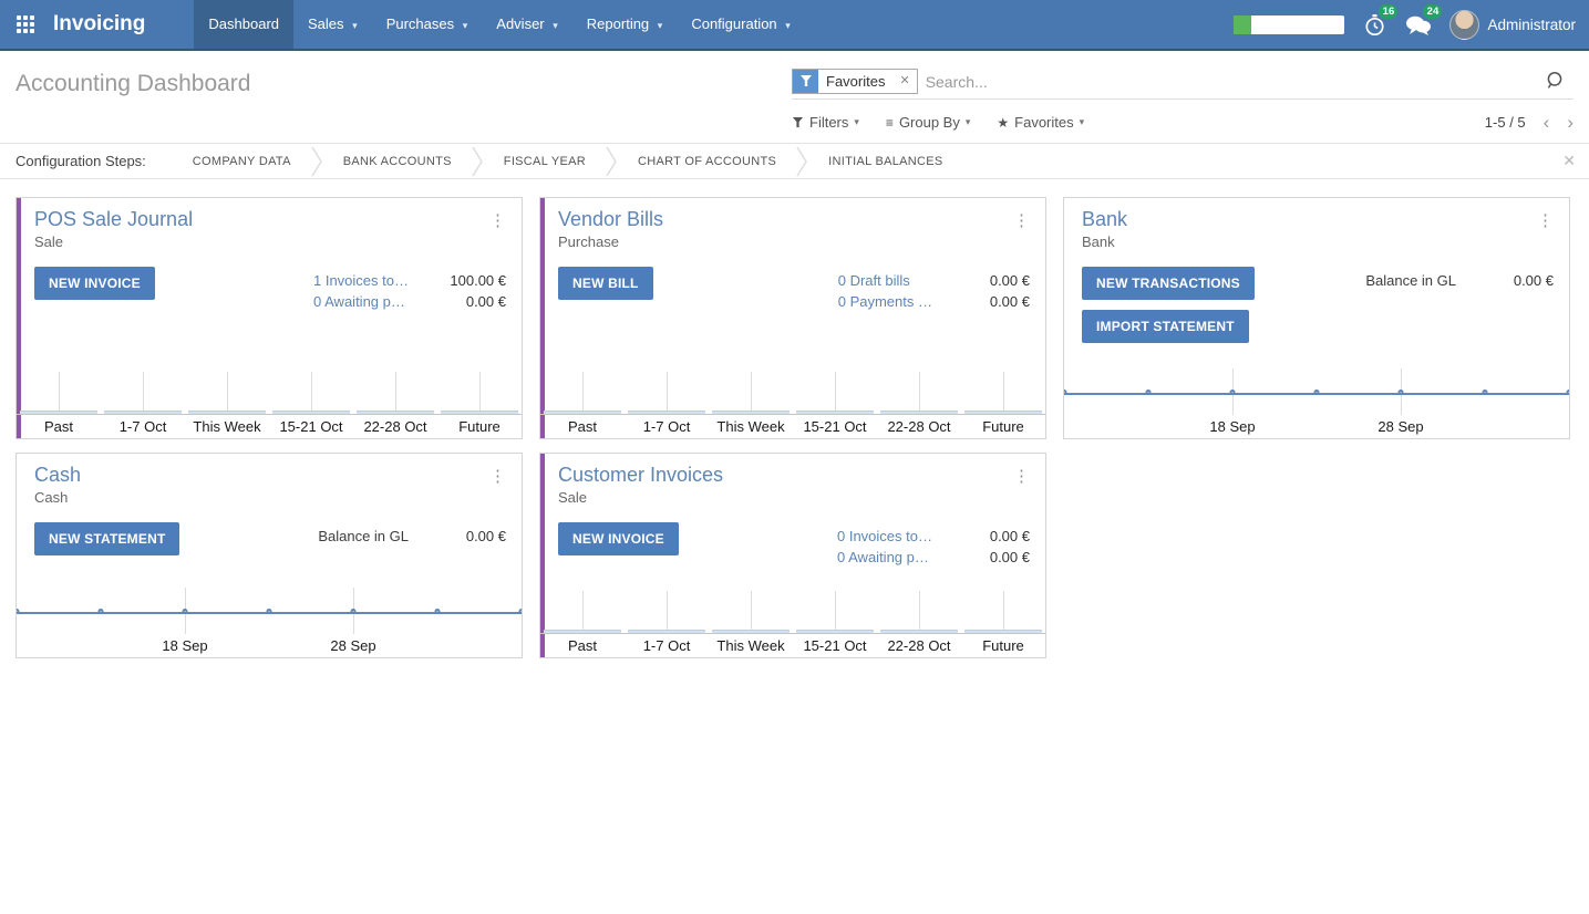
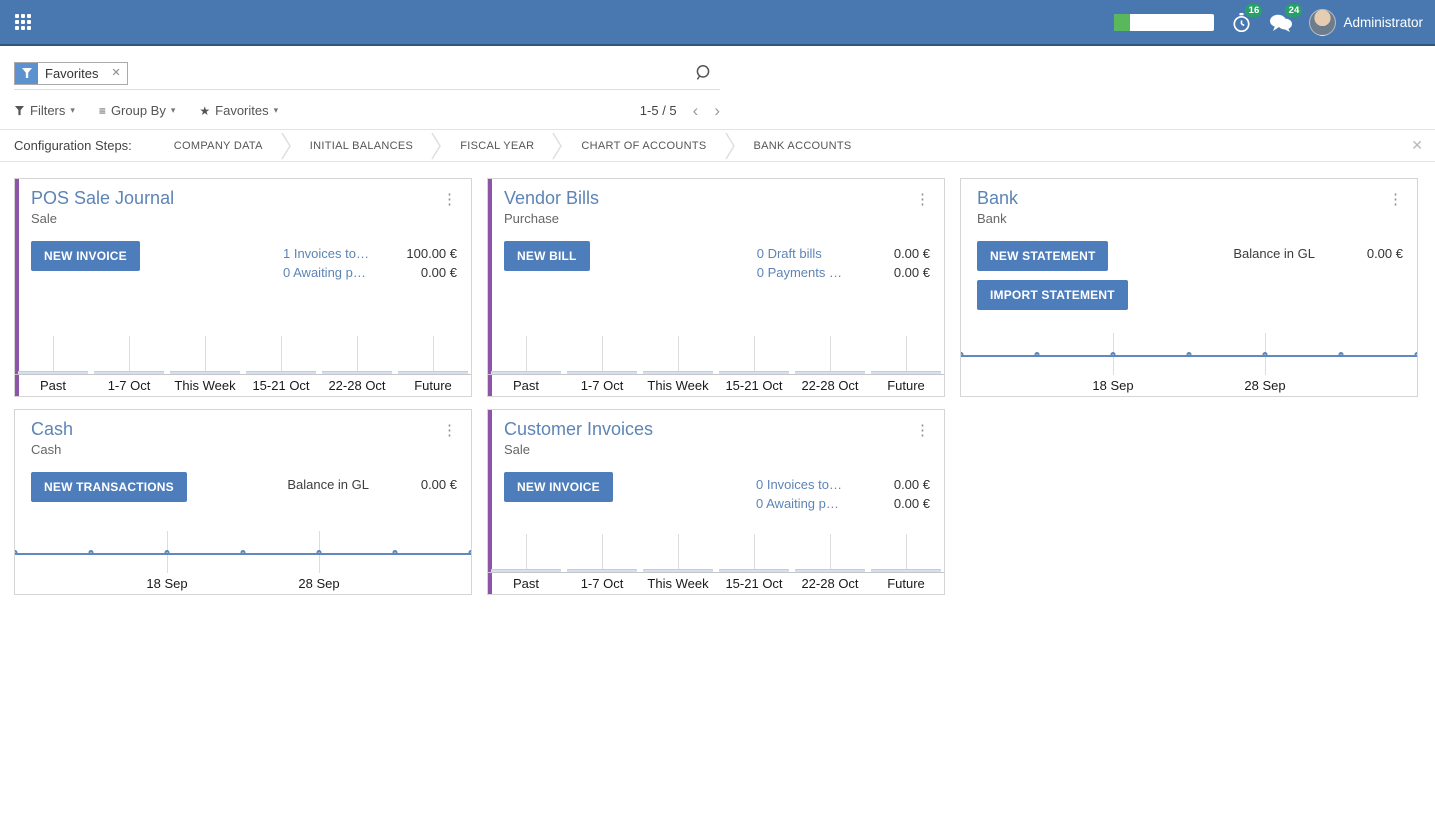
- Invoicing
- Dashboard
- Sales ▾
- Purchases ▾
- Adviser ▾
- Reporting ▾
- Configuration ▾
  16
  24
  Administrator
- Accounting Dashboard
  Favorites
  ✕
- Search...
  Filters
  ▾
  ≡
  Group By
  ▾
  ★
  Favorites
  ▾
  1-5 / 5
  ‹
  ›
  Configuration Steps:
  COMPANY DATA
- BANK ACCOUNTS
+ INITIAL BALANCES
  FISCAL YEAR
  CHART OF ACCOUNTS
- INITIAL BALANCES
+ BANK ACCOUNTS
  ✕
  ⋮
  POS Sale Journal
  Sale
  NEW INVOICE
  1 Invoices to…
  0 Awaiting p…
  100.00 €
  0.00 €
  Past
  1-7 Oct
  This Week
  15-21 Oct
  22-28 Oct
  Future
  ⋮
  Vendor Bills
  Purchase
  NEW BILL
  0 Draft bills
  0 Payments …
  0.00 €
  0.00 €
  Past
  1-7 Oct
  This Week
  15-21 Oct
  22-28 Oct
  Future
  ⋮
  Bank
  Bank
- NEW TRANSACTIONS
+ NEW STATEMENT
  IMPORT STATEMENT
  Balance in GL
  0.00 €
  18 Sep
  28 Sep
  ⋮
  Cash
  Cash
- NEW STATEMENT
+ NEW TRANSACTIONS
  Balance in GL
  0.00 €
  18 Sep
  28 Sep
  ⋮
  Customer Invoices
  Sale
  NEW INVOICE
  0 Invoices to…
  0 Awaiting p…
  0.00 €
  0.00 €
  Past
  1-7 Oct
  This Week
  15-21 Oct
  22-28 Oct
  Future
